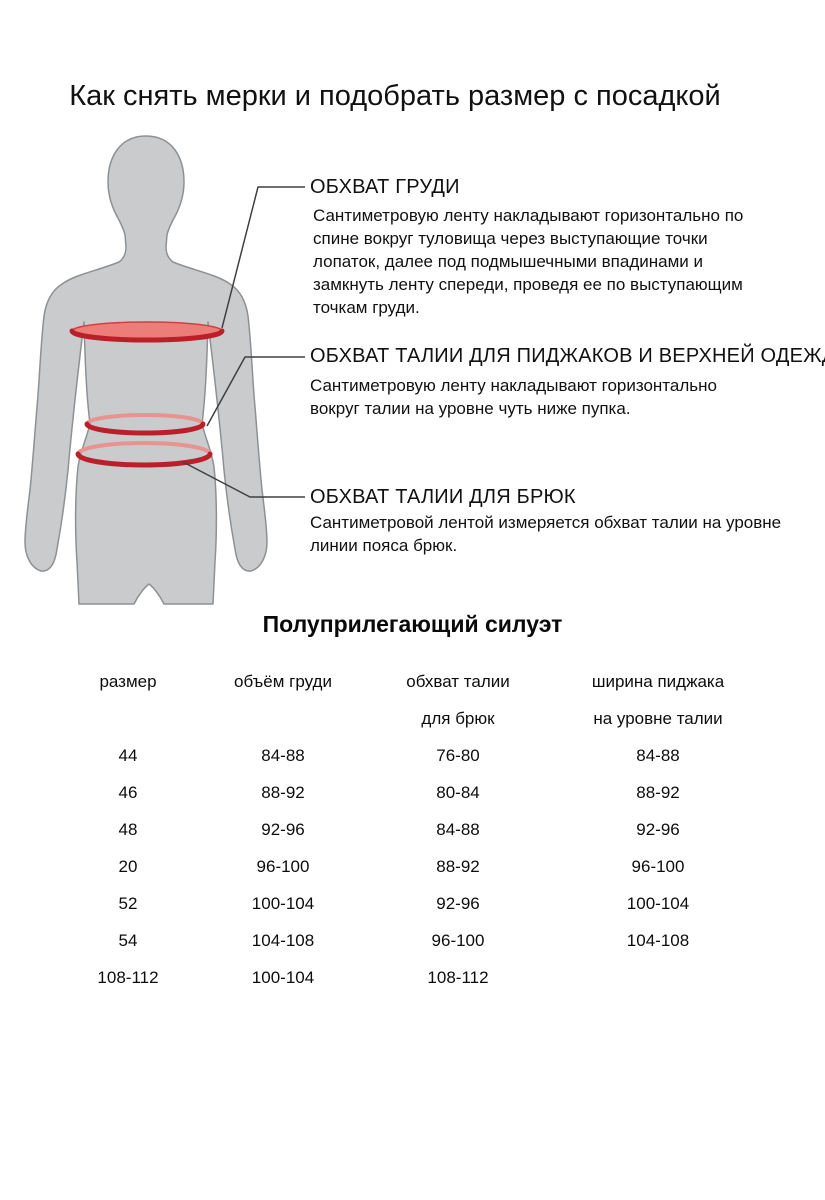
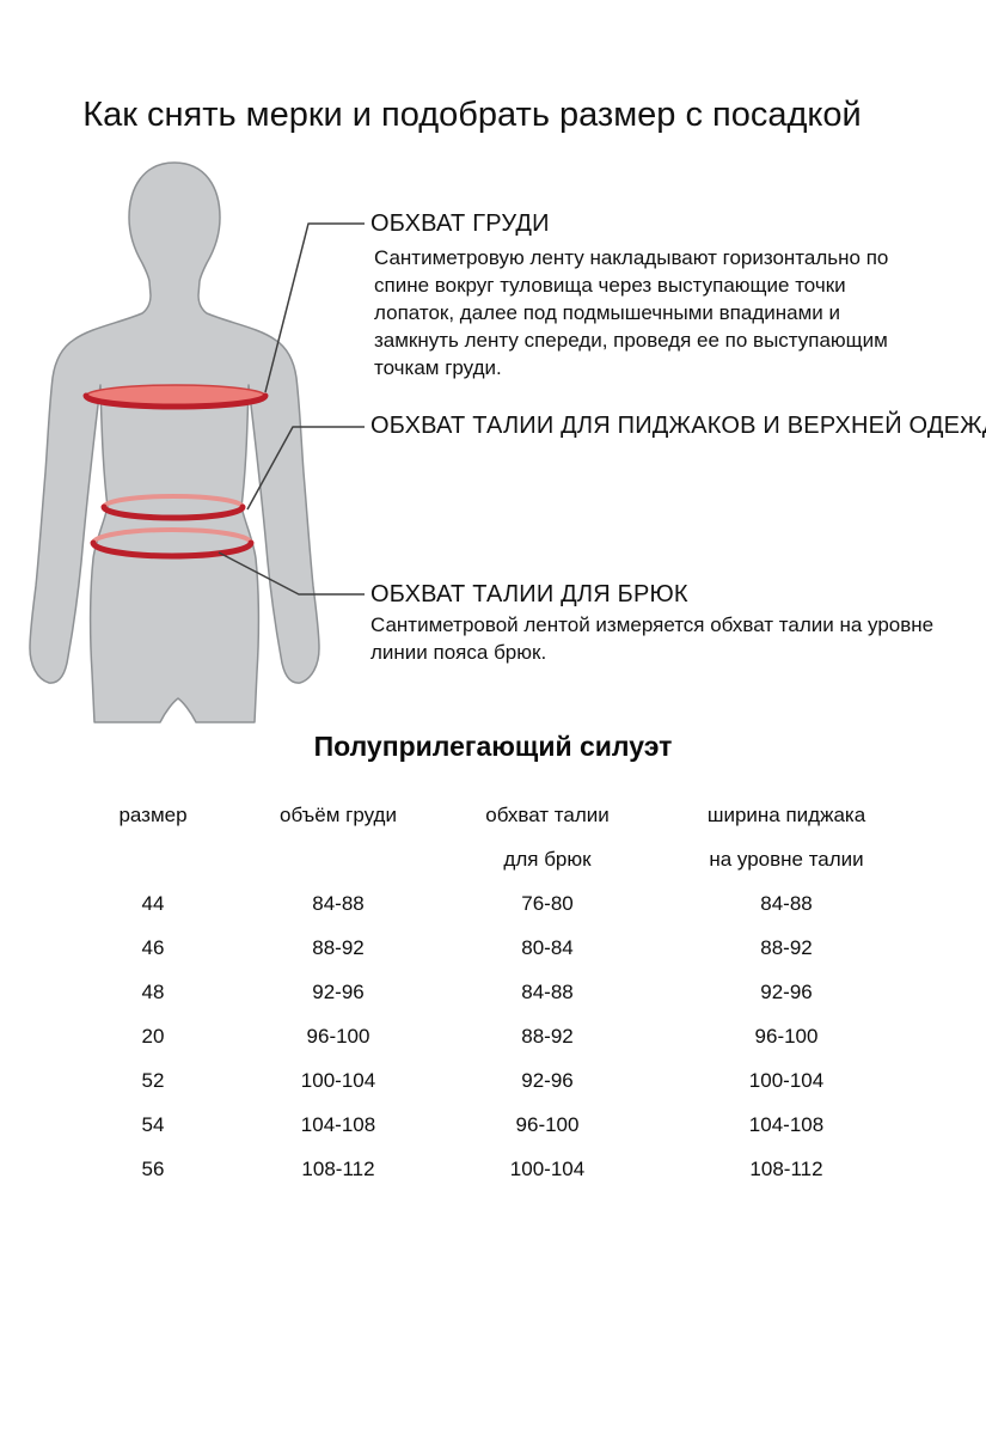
  Как снять мерки и подобрать размер с посадкой
  ОБХВАТ ГРУДИ
  Сантиметровую ленту накладывают горизонтально по спине вокруг туловища через выступающие точки лопаток, далее под подмышечными впадинами и замкнуть ленту спереди, проведя ее по выступающим точкам груди.
  ОБХВАТ ТАЛИИ ДЛЯ ПИДЖАКОВ И ВЕРХНЕЙ ОДЕЖ
- Сантиметровую ленту накладывают горизонтально вокруг талии на уровне чуть ниже пупка.
  ОБХВАТ ТАЛИИ ДЛЯ БРЮК
  Сантиметровой лентой измеряется обхват талии на уровне линии пояса брюк.
  Полуприлегающий силуэт
  размер
  объём груди
  обхват талии
  ширина пиджака
  для брюк
  на уровне талии
  44
  84-88
  76-80
  84-88
  46
  88-92
  80-84
  88-92
  48
  92-96
  84-88
  92-96
  20
  96-100
  88-92
  96-100
  52
  100-104
  92-96
  100-104
  54
  104-108
  96-100
  104-108
+ 56
  108-112
  100-104
  108-112
